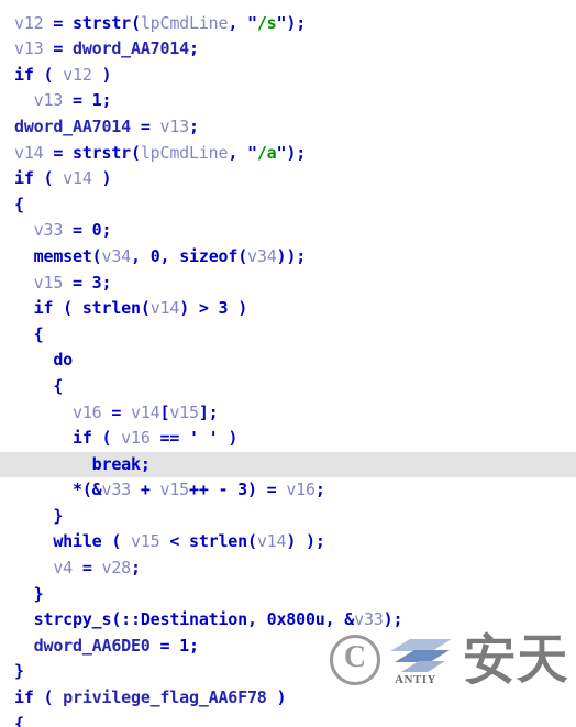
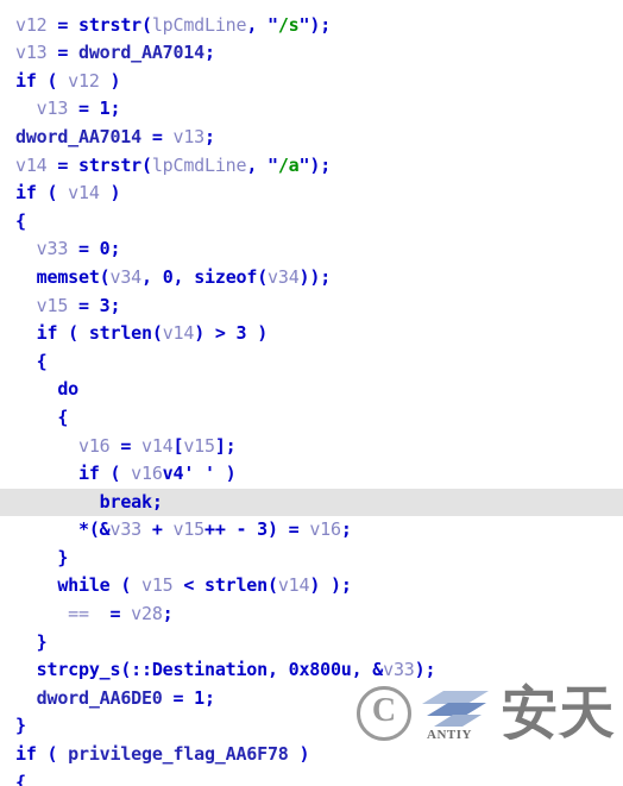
  v12 = strstr(lpCmdLine, "/s");
  v13 = dword_AA7014;
  if ( v12 )
  v13 = 1;
  dword_AA7014 = v13;
  v14 = strstr(lpCmdLine, "/a");
  if ( v14 )
  {
  v33 = 0;
  memset(v34, 0, sizeof(v34));
  v15 = 3;
  if ( strlen(v14) > 3 )
  {
  do
  {
  v16 = v14[v15];
- if ( v16 == ' ' )
+ if ( v16v4' ' )
  break;
  *(&v33 + v15++ - 3) = v16;
  }
  while ( v15 < strlen(v14) );
- v4 = v28;
+ == = v28;
  }
  strcpy_s(::Destination, 0x800u, &v33);
  dword_AA6DE0 = 1;
  }
  if ( privilege_flag_AA6F78 )
  {
  C
  ANTIY
  安天
